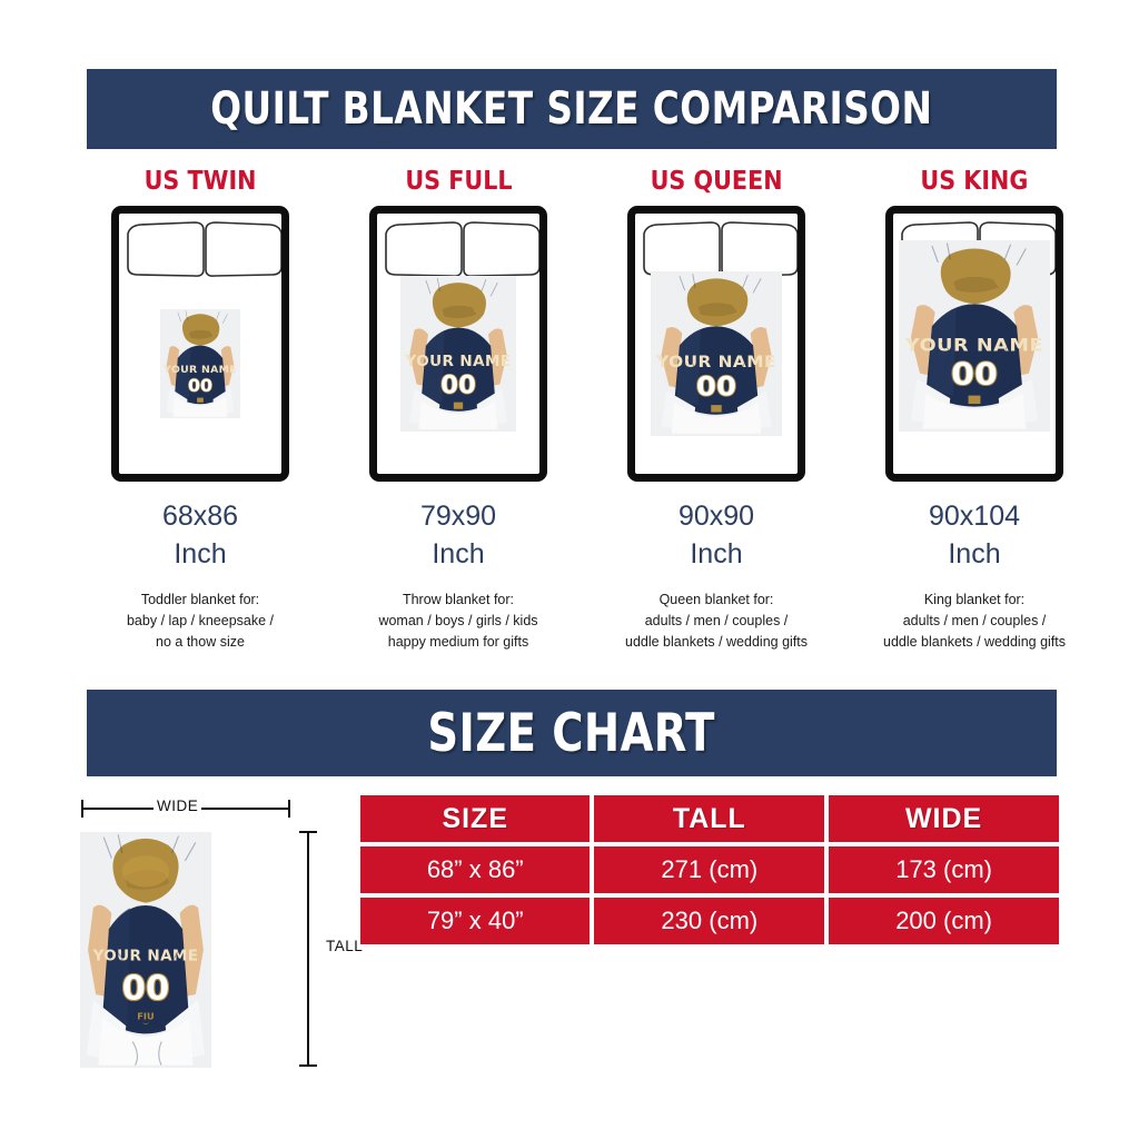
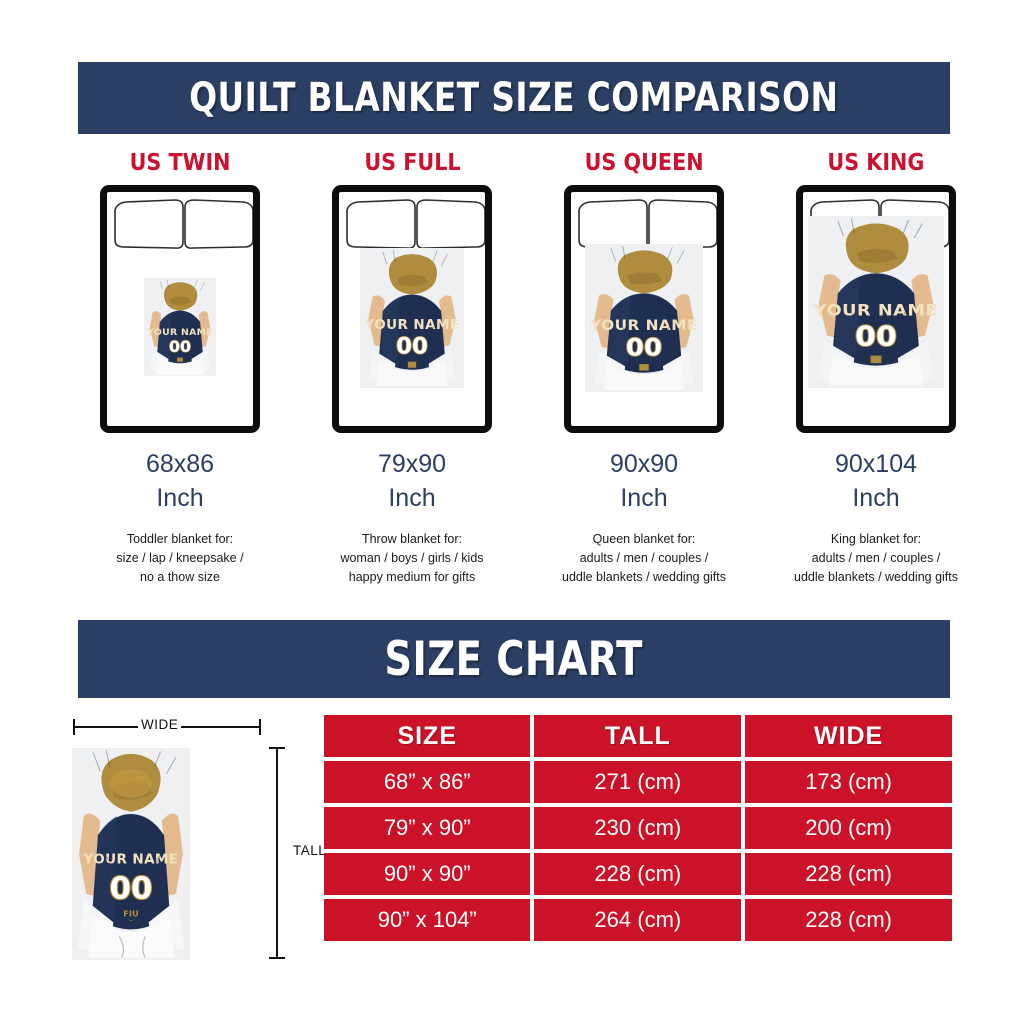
  QUILT BLANKET SIZE COMPARISON
  US TWIN
  YOUR NAME
  00
  68x86
  Inch
  Toddler blanket for:
- baby / lap / kneepsake /
+ size / lap / kneepsake /
  no a thow size
  US FULL
  YOUR NAME
  00
  79x90
  Inch
  Throw blanket for:
  woman / boys / girls / kids
  happy medium for gifts
  US QUEEN
  YOUR NAME
  00
  90x90
  Inch
  Queen blanket for:
  adults / men / couples /
  uddle blankets / wedding gifts
  US KING
  YOUR NAME
  00
  90x104
  Inch
  King blanket for:
  adults / men / couples /
  uddle blankets / wedding gifts
  SIZE CHART
  WIDE
  TALL
  YOUR NAME
  00
  FIU
  SIZE	TALL	WIDE
  68” x 86”	271 (cm)	173 (cm)
- 79” x 40”	230 (cm)	200 (cm)
+ 79” x 90”	230 (cm)	200 (cm)
+ 90” x 90”	228 (cm)	228 (cm)
+ 90” x 104”	264 (cm)	228 (cm)
